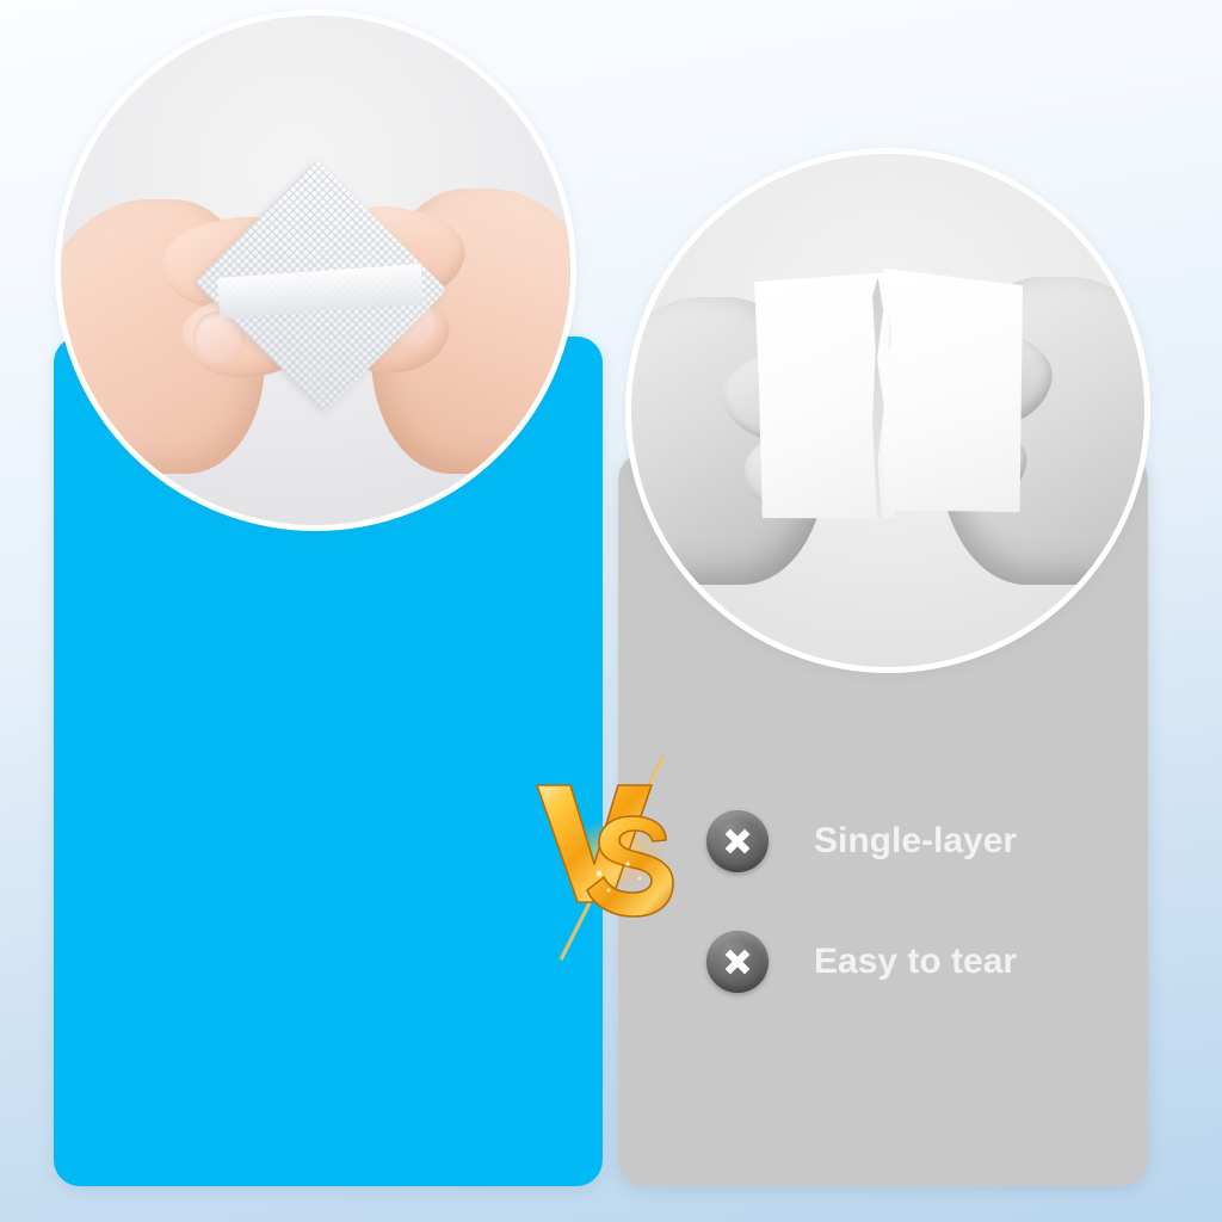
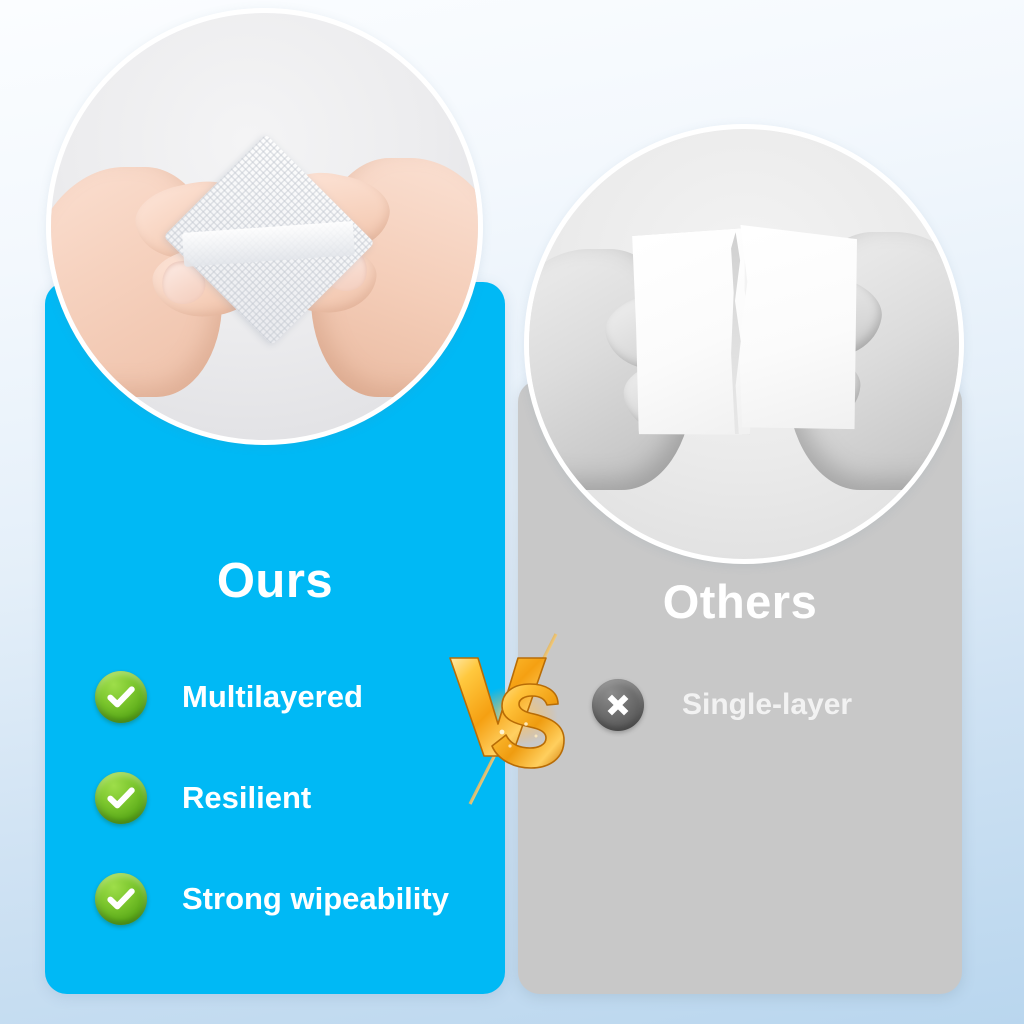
+ Ours
+ Others
+ Multilayered
+ Resilient
+ Strong wipeability
  Single-layer
- Easy to tear
